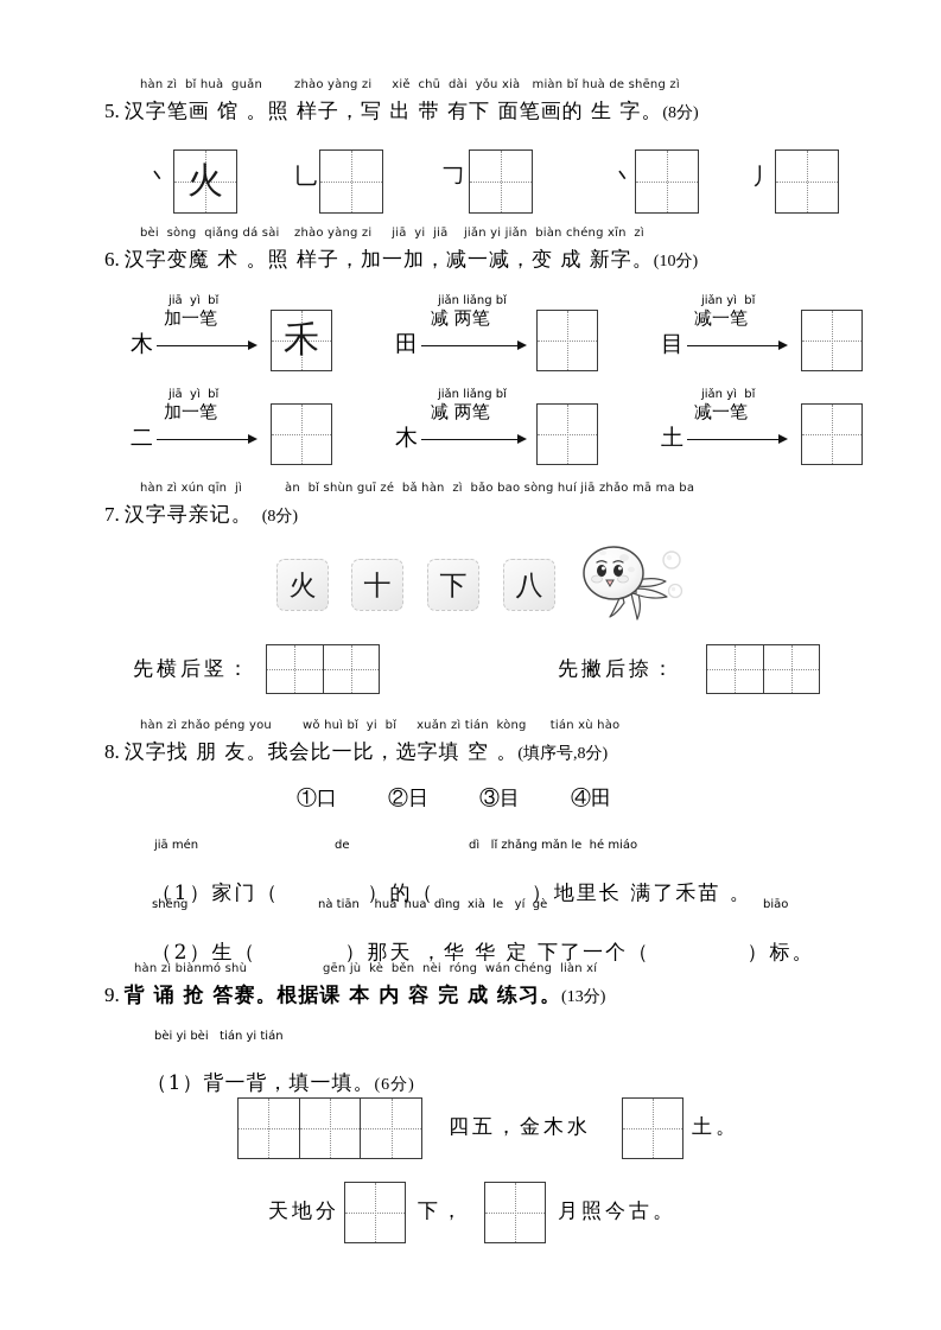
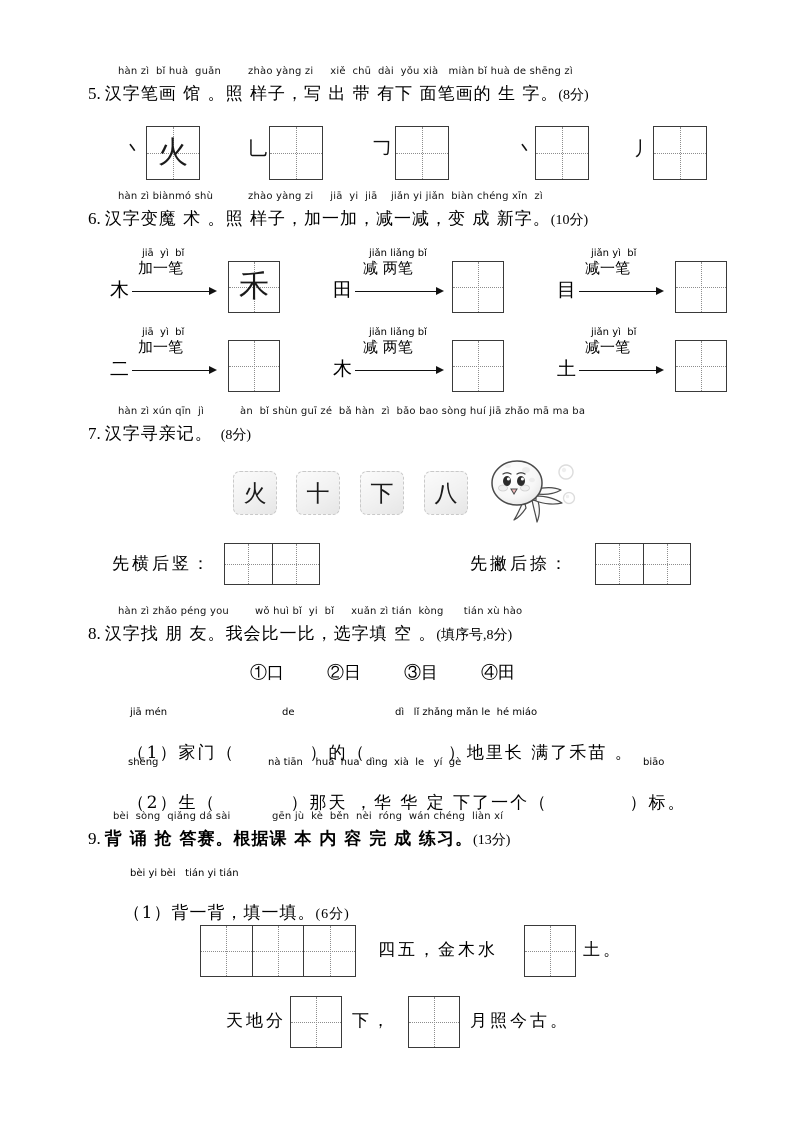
  hàn zì bǐ huà guǎn
  zhào yàng zi xiě chū dài yǒu xià miàn bǐ huà de shēng zì
  5.
  汉字笔画 馆 。
  照 样子，写 出 带 有下 面笔画的 生 字。
  (8分)
  丶
  火
  乚
  𠃌
  丶
  丿
- bèi sòng qiǎng dá sài
+ hàn zì biànmó shù
  zhào yàng zi jiā yi jiā jiǎn yi jiǎn biàn chéng xīn zì
  6.
  汉字变魔 术 。
  照 样子，加一加，减一减，变 成 新字。
  (10分)
  jiā yì bǐ
  加一笔
  木
  禾
  jiǎn liǎng bǐ
  减 两笔
  田
  jiǎn yì bǐ
  减一笔
  目
  jiā yì bǐ
  加一笔
  二
  jiǎn liǎng bǐ
  减 两笔
  木
  jiǎn yì bǐ
  减一笔
  土
  hàn zì xún qīn jì
  àn bǐ shùn guī zé bǎ hàn zì bǎo bao sòng huí jiā zhǎo mā ma ba
  7.
  汉字寻亲记。
  (8分)
  火
  十
  下
  八
  先横后竖：
  先撇后捺：
  hàn zì zhǎo péng you
  wǒ huì bǐ yi bǐ xuǎn zì tián kòng tián xù hào
  8.
  汉字找 朋 友。
  我会比一比，选字填 空 。
  (填序号,8分)
  ①口
  ②日
  ③目
  ④田
  jiā mén
  de
  dì lǐ zhǎng mǎn le hé miáo
  （1）家门（ ）的（ ）地里长 满了禾苗 。
  shēng
  nà tiān huá hua dìng xià le yí gè
  biāo
  （2）生（ ）那天 ，华 华 定 下了一个（ ）标。
- hàn zì biànmó shù
+ bèi sòng qiǎng dá sài
  gēn jù kè běn nèi róng wán chéng liàn xí
  9.
  背 诵 抢 答赛。
  根据课 本 内 容 完 成 练习。
  (13分)
  bèi yi bèi tián yi tián
  （1）背一背，填一填。(6分)
  四五，金木水
  土。
  天地分
  下，
  月照今古。
